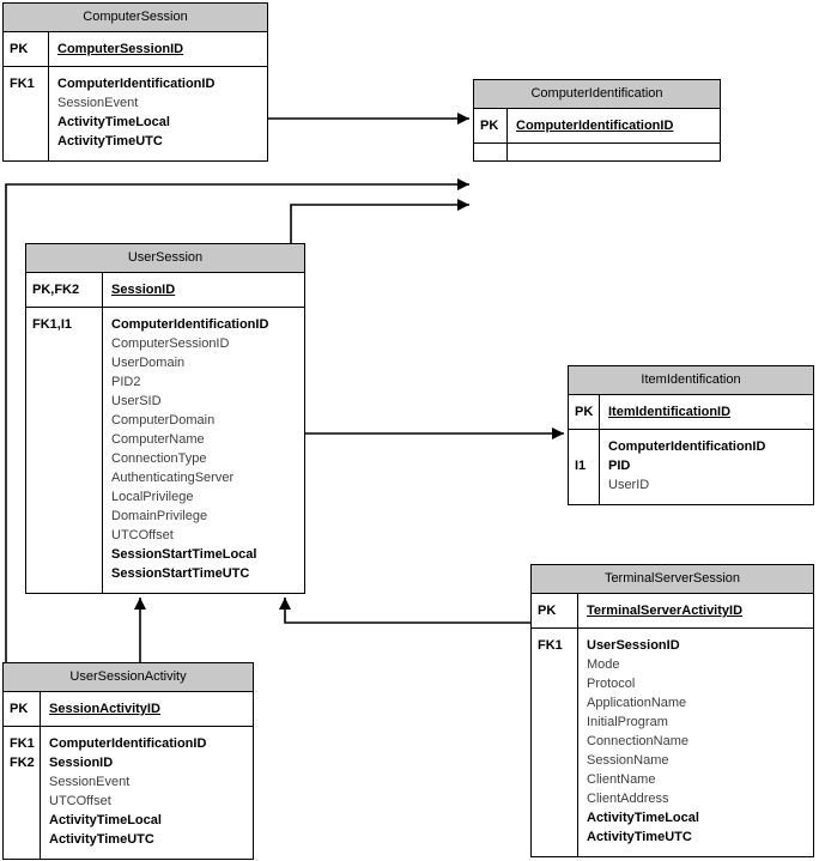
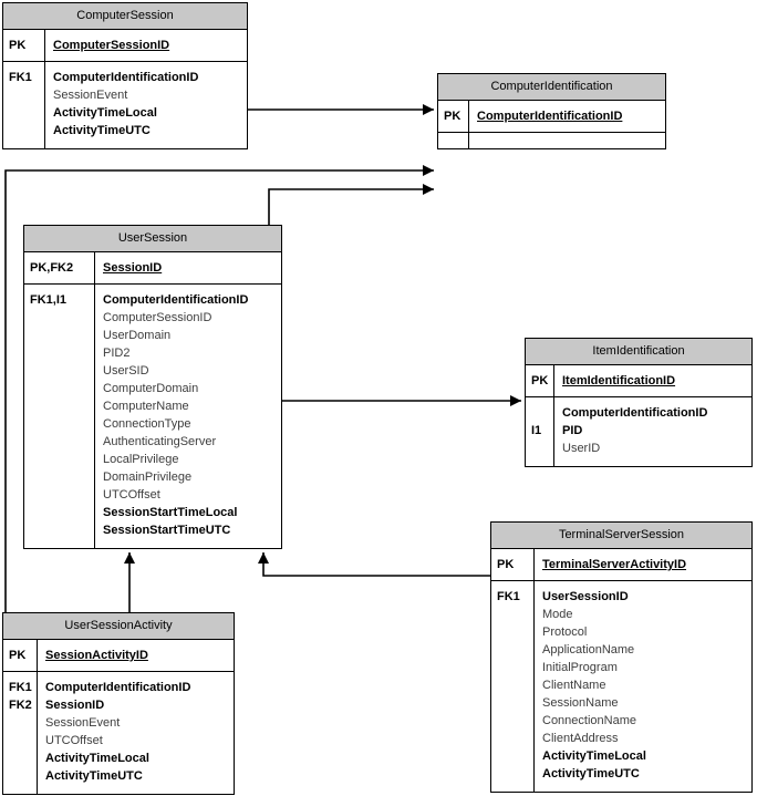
  ComputerSession
  PK
  ComputerSessionID
  FK1
  ComputerIdentificationID
  SessionEvent
  ActivityTimeLocal
  ActivityTimeUTC
  ComputerIdentification
  PK
  ComputerIdentificationID
  UserSession
  PK,FK2
  SessionID
  FK1,I1
  ComputerIdentificationID
  ComputerSessionID
  UserDomain
  PID2
  UserSID
  ComputerDomain
  ComputerName
  ConnectionType
  AuthenticatingServer
  LocalPrivilege
  DomainPrivilege
  UTCOffset
  SessionStartTimeLocal
  SessionStartTimeUTC
  ItemIdentification
  PK
  ItemIdentificationID
  I1
  ComputerIdentificationID
  PID
  UserID
  TerminalServerSession
  PK
  TerminalServerActivityID
  FK1
  UserSessionID
  Mode
  Protocol
  ApplicationName
  InitialProgram
- ConnectionName
+ ClientName
  SessionName
- ClientName
+ ConnectionName
  ClientAddress
  ActivityTimeLocal
  ActivityTimeUTC
  UserSessionActivity
  PK
  SessionActivityID
  FK1
  FK2
  ComputerIdentificationID
  SessionID
  SessionEvent
  UTCOffset
  ActivityTimeLocal
  ActivityTimeUTC
